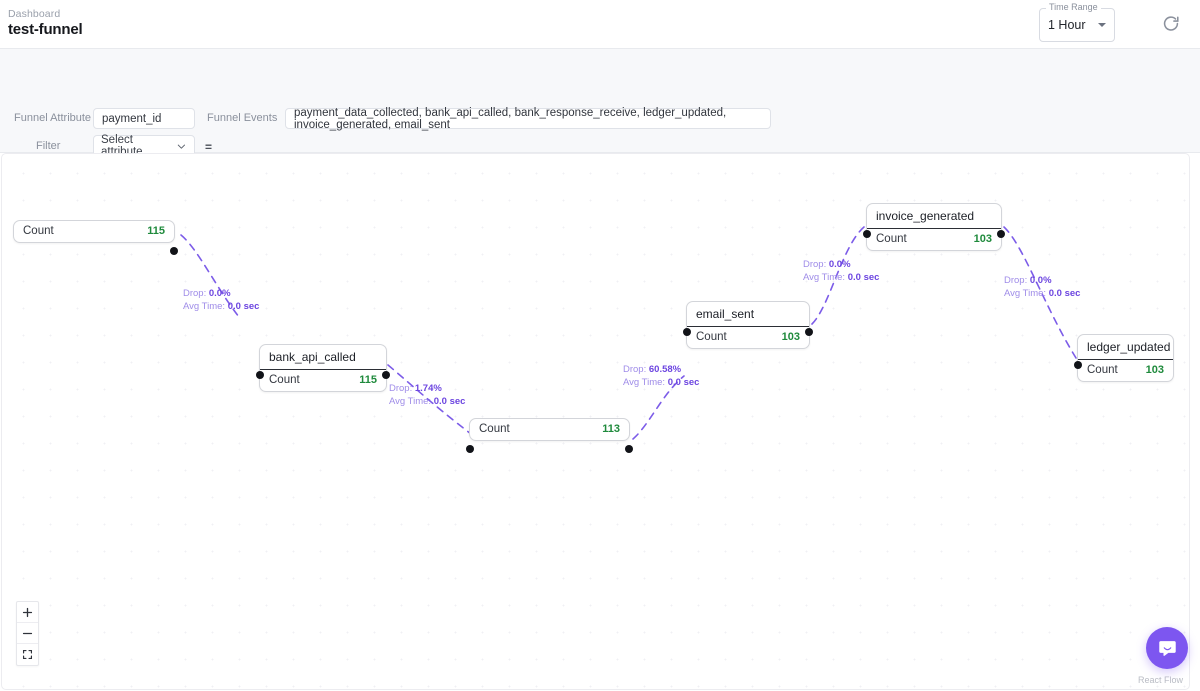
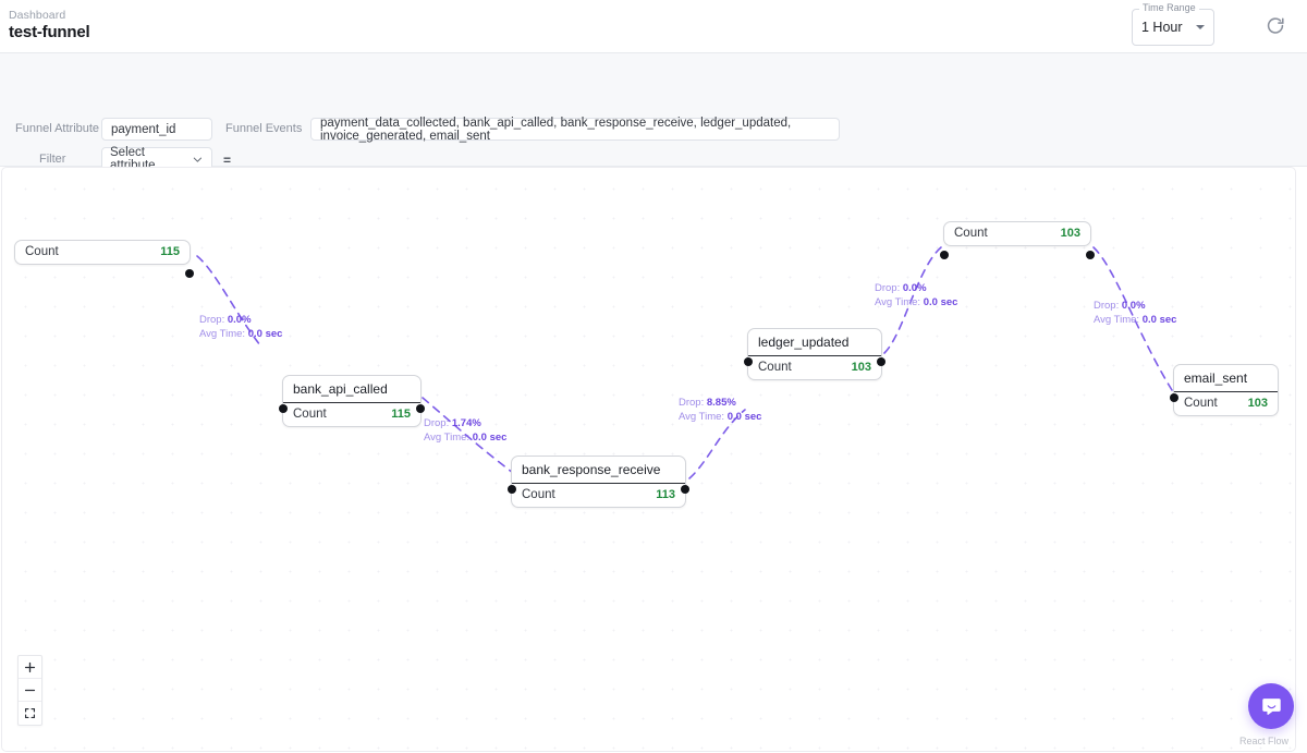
  Dashboard
  test-funnel
  Time Range
  1 Hour
  Funnel Attribute
  payment_id
  Funnel Events
  payment_data_collected, bank_api_called, bank_response_receive, ledger_updated, invoice_generated, email_sent
  Filter
  Select attribute
  =
  Count
  115
  bank_api_called
  Count
  115
+ bank_response_receive
  Count
  113
- email_sent
+ ledger_updated
  Count
  103
- invoice_generated
  Count
  103
- ledger_updated
+ email_sent
  Count
  103
  Drop: 0.0%
  Avg Time: 0.0 sec
  Drop: 1.74%
  Avg Time: 0.0 sec
- Drop: 60.58%
+ Drop: 8.85%
  Avg Time: 0.0 sec
  Drop: 0.0%
  Avg Time: 0.0 sec
  Drop: 0.0%
  Avg Time: 0.0 sec
  React Flow
